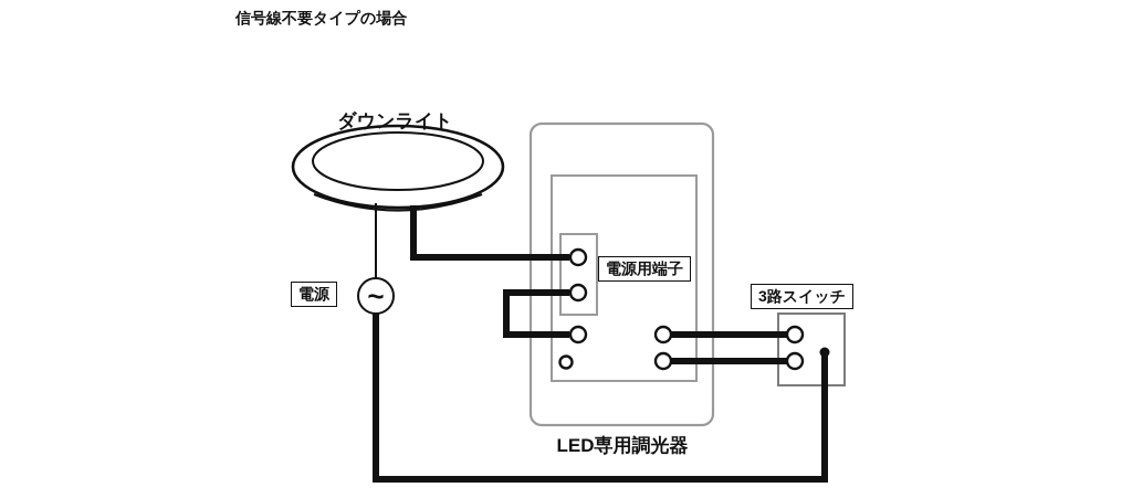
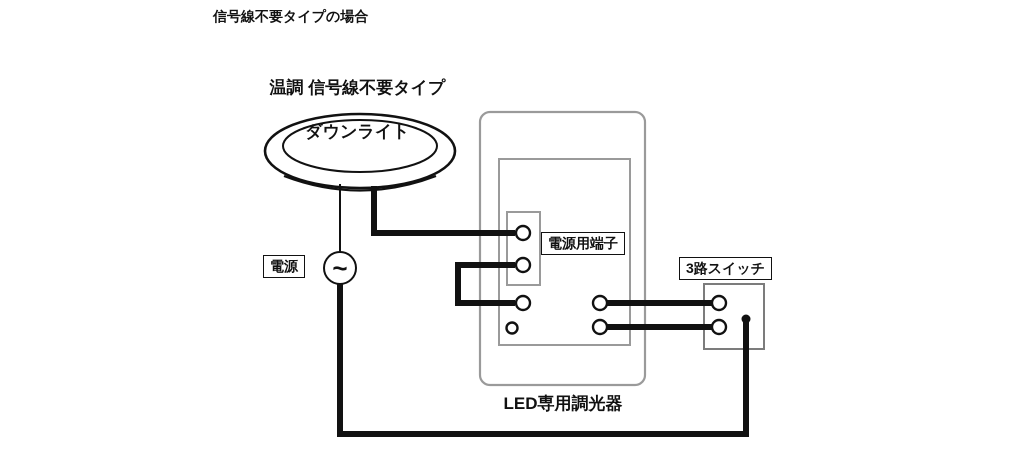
  信号線不要タイプの場合
+ 温調 信号線不要タイプ
  ダウンライト
  ~
  電源
  電源用端子
  3路スイッチ
  LED専用調光器
